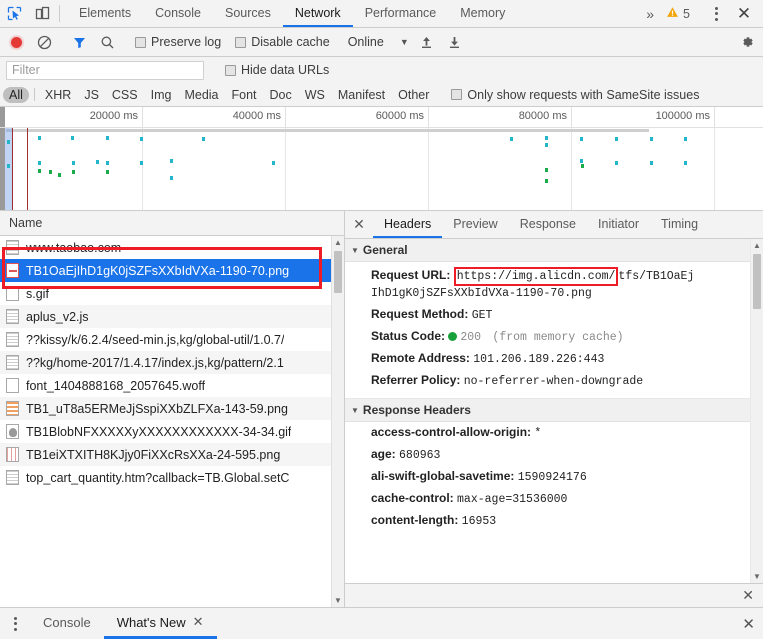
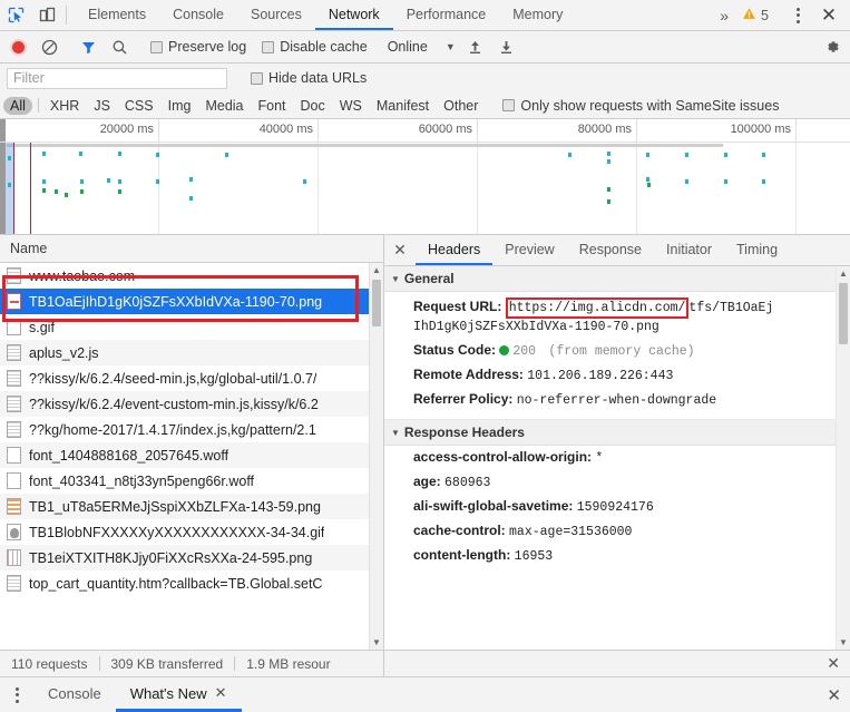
  Elements
  Console
  Sources
  Network
  Performance
  Memory
  »
  5
  ✕
  Preserve log
  Disable cache
  Online
  ▼
  Filter
  Hide data URLs
  All
  XHR
  JS
  CSS
  Img
  Media
  Font
  Doc
  WS
  Manifest
  Other
  Only show requests with SameSite issues
  20000 ms
  40000 ms
  60000 ms
  80000 ms
  100000 ms
  Name
  www.taobao.com
  TB1OaEjIhD1gK0jSZFsXXbIdVXa-1190-70.png
  s.gif
  aplus_v2.js
  ??kissy/k/6.2.4/seed-min.js,kg/global-util/1.0.7/
+ ??kissy/k/6.2.4/event-custom-min.js,kissy/k/6.2
  ??kg/home-2017/1.4.17/index.js,kg/pattern/2.1
  font_1404888168_2057645.woff
+ font_403341_n8tj33yn5peng66r.woff
  TB1_uT8a5ERMeJjSspiXXbZLFXa-143-59.png
  TB1BlobNFXXXXXyXXXXXXXXXXXX-34-34.gif
  TB1eiXTXITH8KJjy0FiXXcRsXXa-24-595.png
  top_cart_quantity.htm?callback=TB.Global.setC
  ▲
  ▼
+ 110 requests
+ 309 KB transferred
+ 1.9 MB resour
  ✕
  Headers
  Preview
  Response
  Initiator
  Timing
  ▼
  General
  Request URL: https://img.alicdn.com/ tfs/TB1OaEj
  IhD1gK0jSZFsXXbIdVXa-1190-70.png
- Request Method: GET
  Status Code: 200 (from memory cache)
  Remote Address: 101.206.189.226:443
  Referrer Policy: no-referrer-when-downgrade
  ▼
  Response Headers
  access-control-allow-origin: *
  age: 680963
  ali-swift-global-savetime: 1590924176
  cache-control: max-age=31536000
  content-length: 16953
  ▲
  ▼
  ✕
  Console
  What's New
  ✕
  ✕
